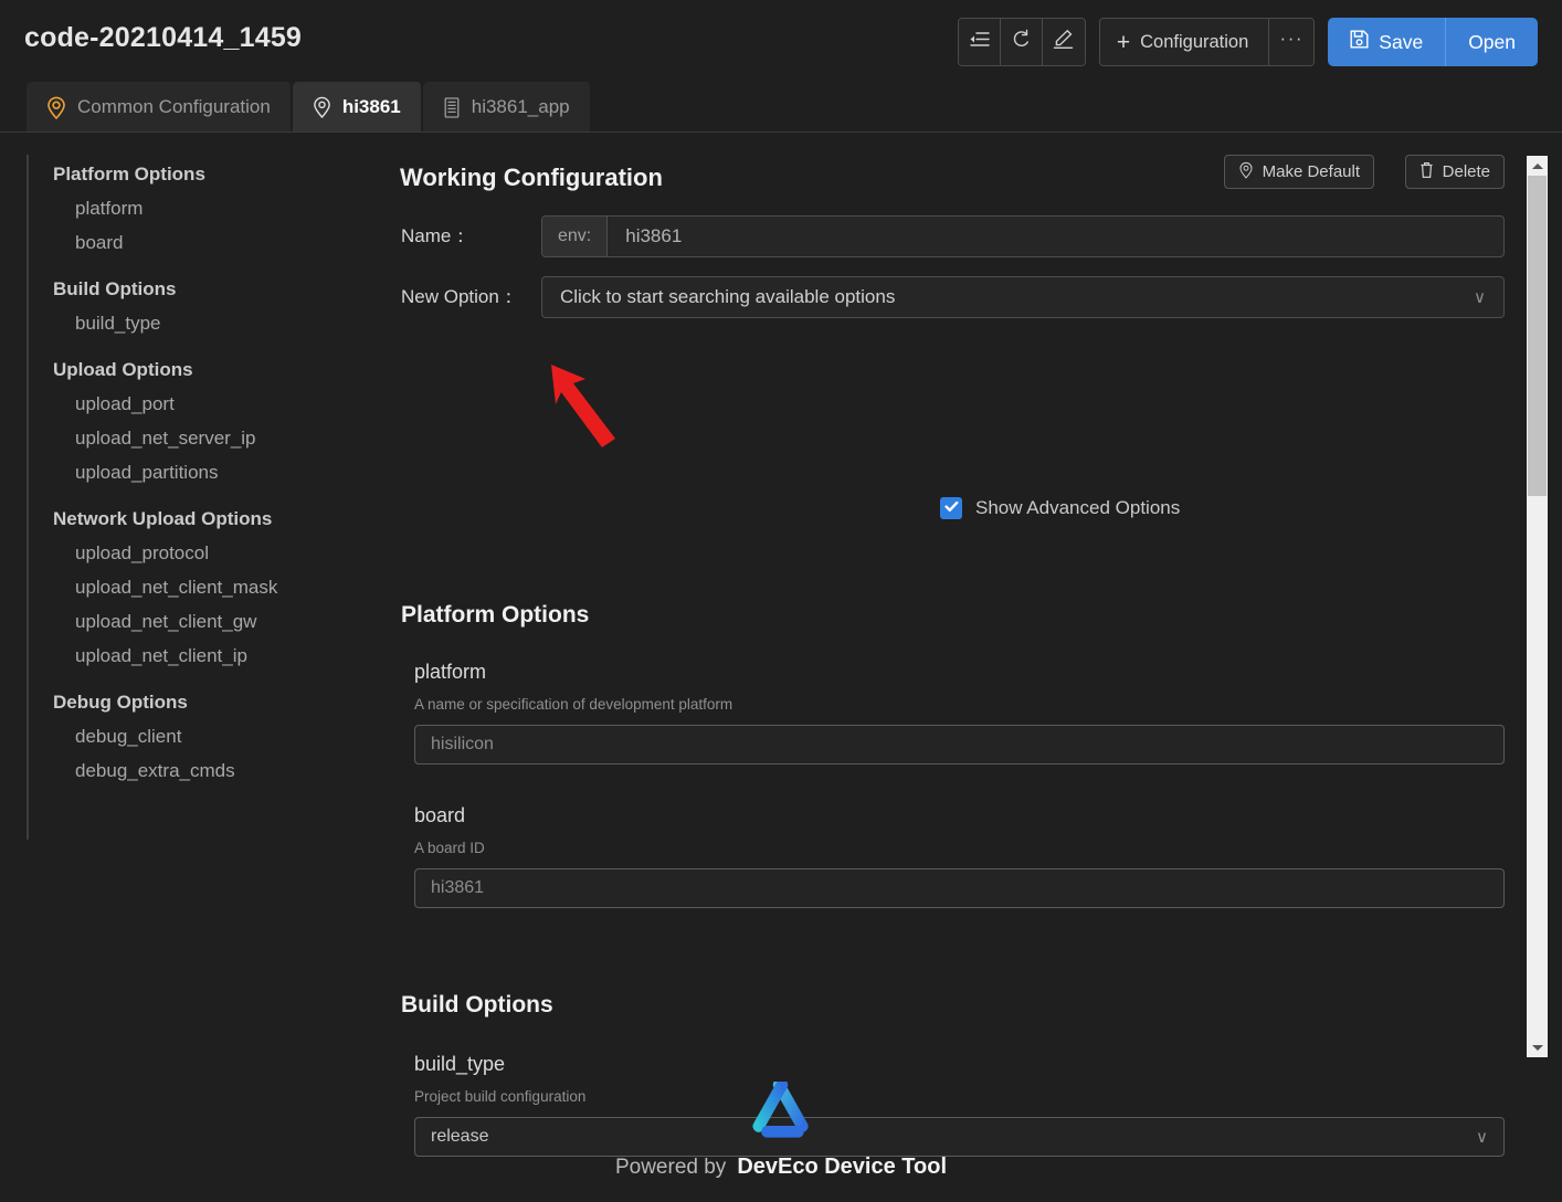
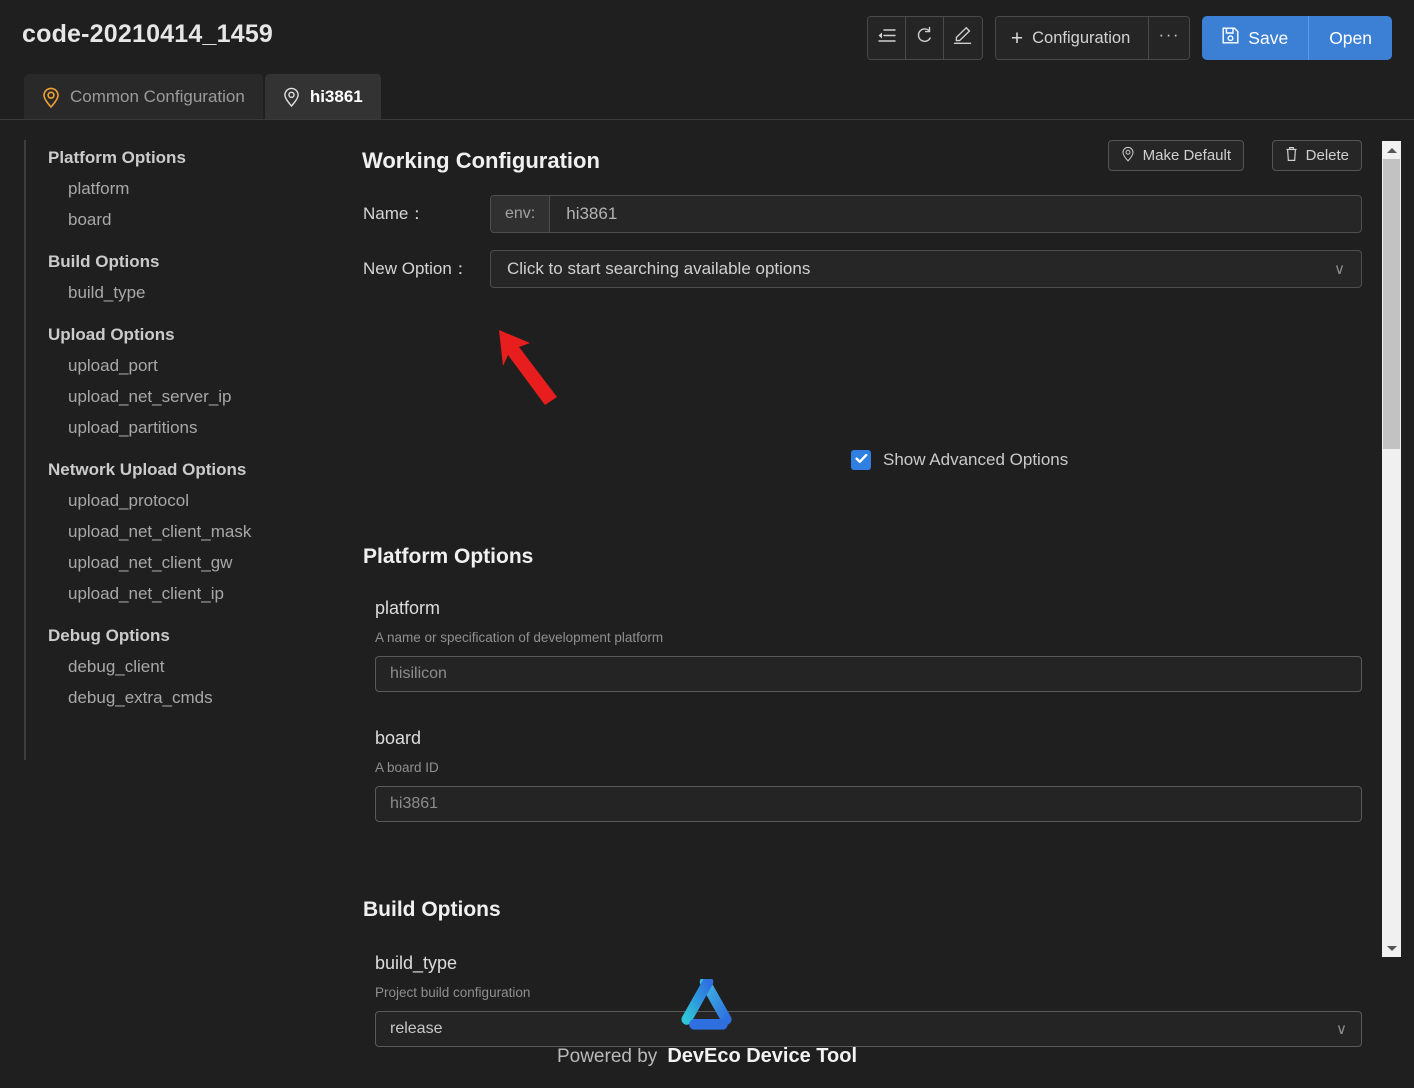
  code-20210414_1459
  +
  Configuration
  ···
  Save
  Open
  Common Configuration
  hi3861
- hi3861_app
  Platform Options
  platform
  board
  Build Options
  build_type
  Upload Options
  upload_port
  upload_net_server_ip
  upload_partitions
  Network Upload Options
  upload_protocol
  upload_net_client_mask
  upload_net_client_gw
  upload_net_client_ip
  Debug Options
  debug_client
  debug_extra_cmds
  Working Configuration
  Make Default
  Delete
  Name：
  env:
  hi3861
  New Option：
  Click to start searching available options
  ∨
  Show Advanced Options
  Platform Options
  platform
  A name or specification of development platform
  hisilicon
  board
  A board ID
  hi3861
  Build Options
  build_type
  Project build configuration
  release
  ∨
  Powered by
  DevEco Device Tool
